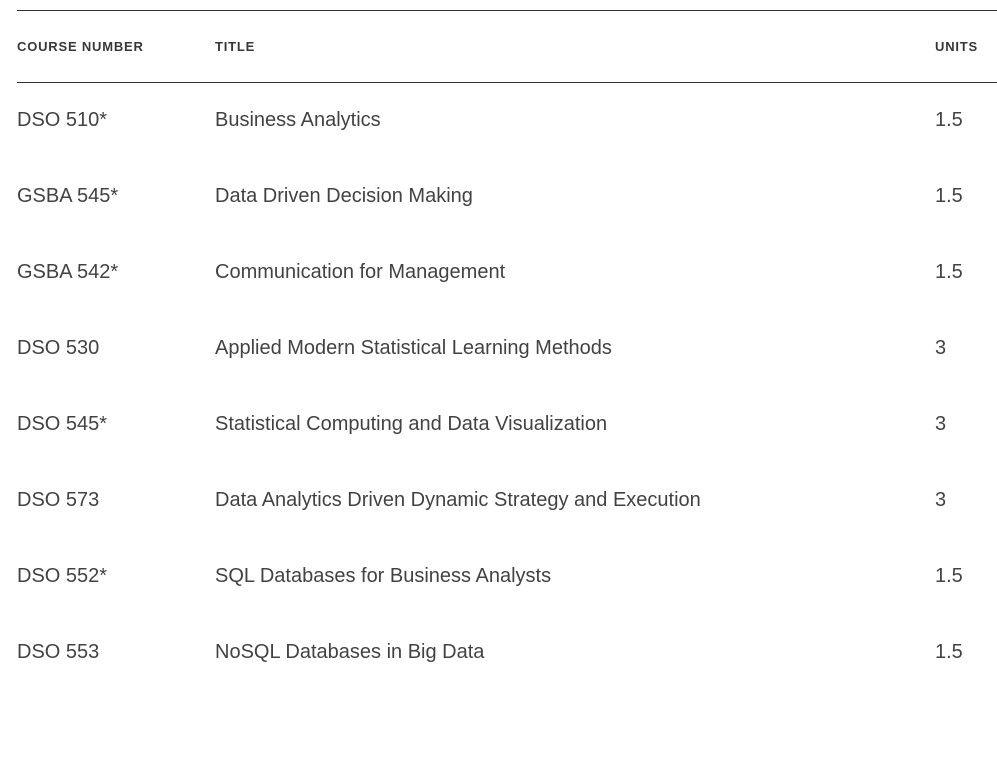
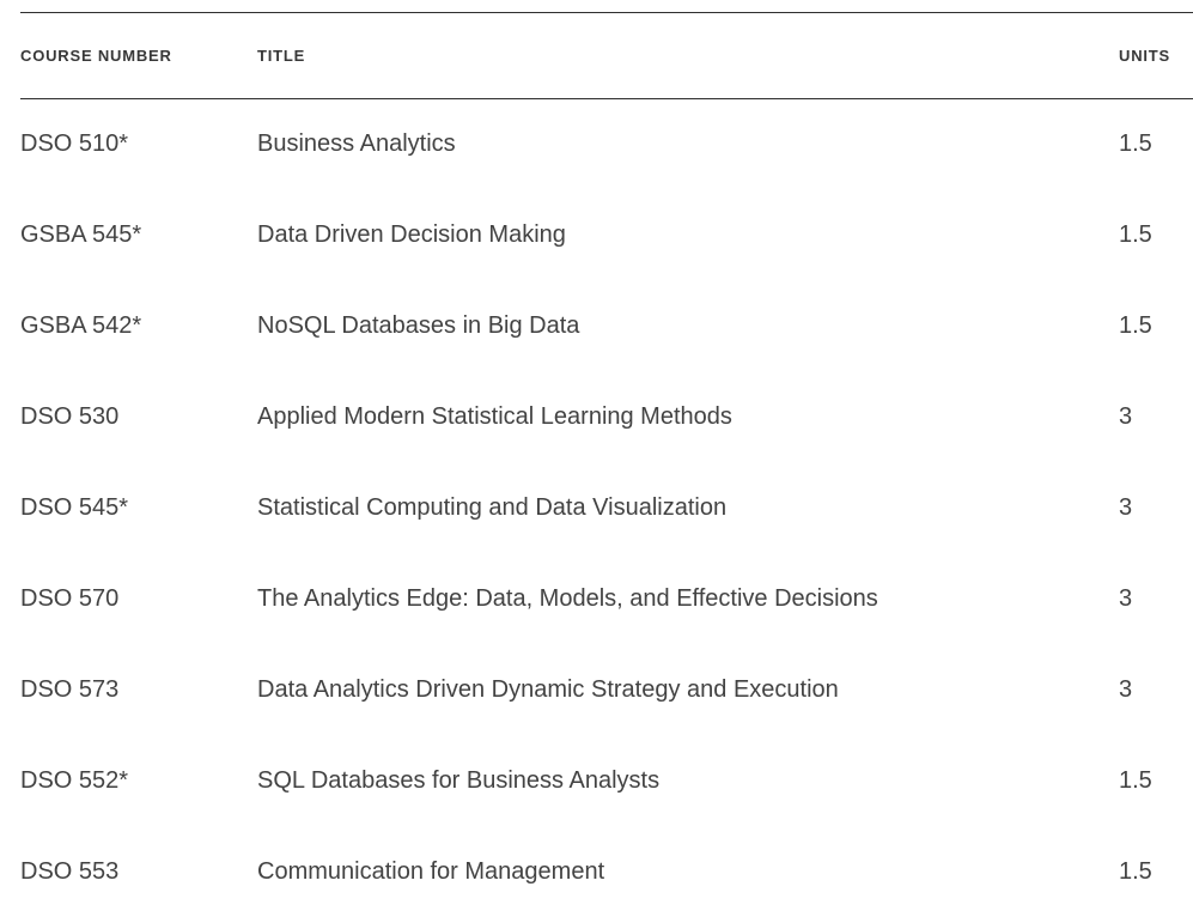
  COURSE NUMBER	TITLE	UNITS
  DSO 510*	Business Analytics	1.5
  GSBA 545*	Data Driven Decision Making	1.5
- GSBA 542*	Communication for Management	1.5
+ GSBA 542*	NoSQL Databases in Big Data	1.5
  DSO 530	Applied Modern Statistical Learning Methods	3
  DSO 545*	Statistical Computing and Data Visualization	3
+ DSO 570	The Analytics Edge: Data, Models, and Effective Decisions	3
  DSO 573	Data Analytics Driven Dynamic Strategy and Execution	3
  DSO 552*	SQL Databases for Business Analysts	1.5
- DSO 553	NoSQL Databases in Big Data	1.5
+ DSO 553	Communication for Management	1.5
